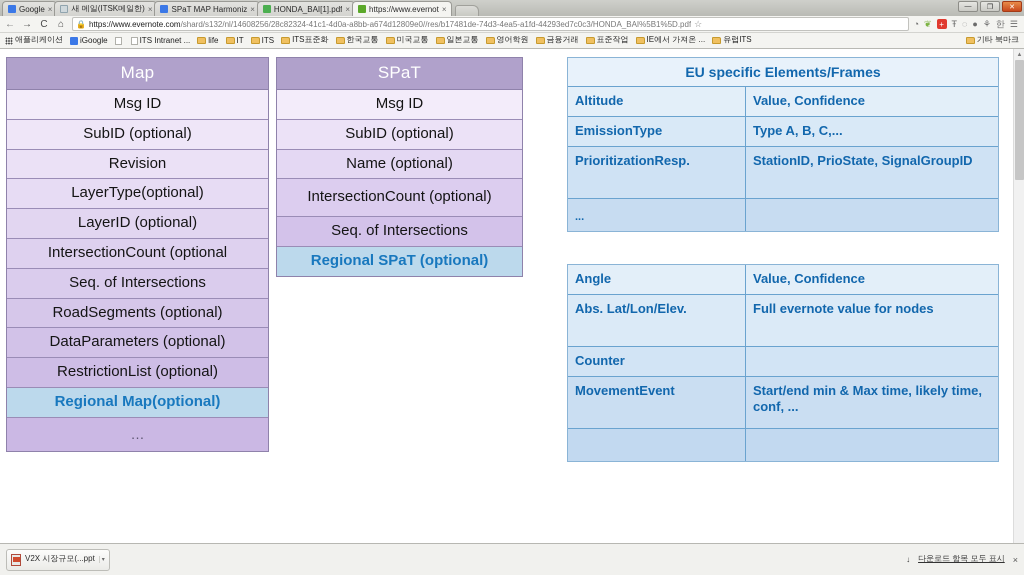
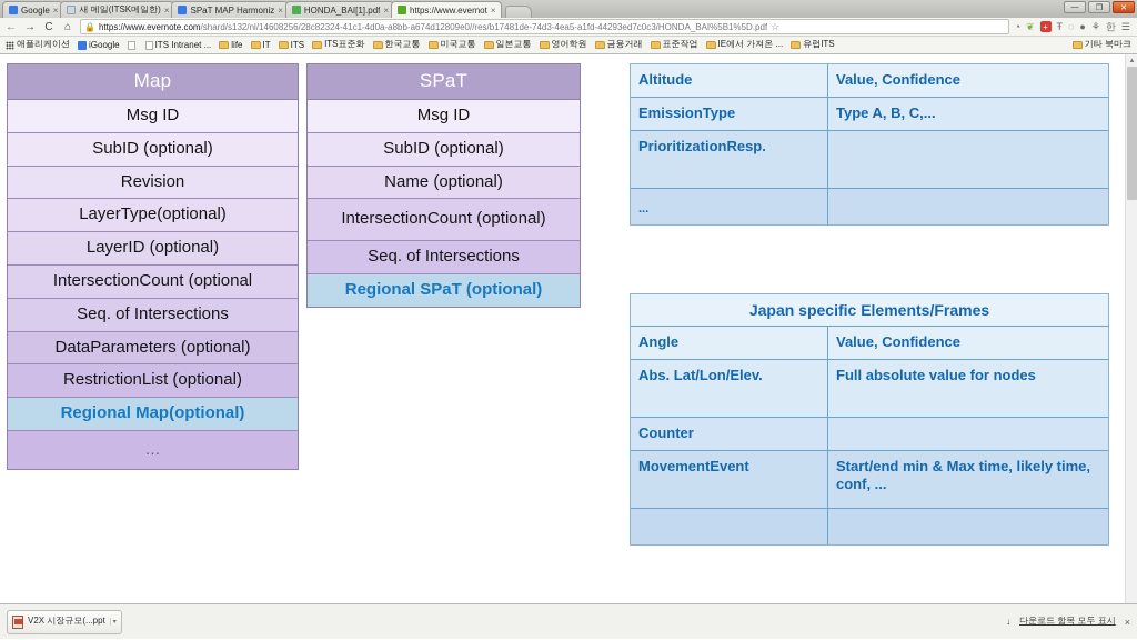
  Google
  ×
  새 메일(ITSK메일한)
  ×
  SPaT MAP Harmoniz
  ×
  HONDA_BAI[1].pdf
  ×
  https://www.evernot
  ×
  ←
  →
  C
  ⌂
  🔒
  https://www.evernote.com/shard/s132/nl/14608256/28c82324-41c1-4d0a-a8bb-a674d12809e0//res/b17481de-74d3-4ea5-a1fd-44293ed7c0c3/HONDA_BAI%5B1%5D.pdf
  ☆
  ◔
  ❦
  +
  Ŧ
  ◌
  ●
  ⚘
  한
  ☰
  애플리케이션
  iGoogle
  ITS Intranet ...
  life
  IT
  ITS
  ITS표준화
  한국교통
  미국교통
  일본교통
  영어학원
  금융거래
  표준작업
  IE에서 가져온 ...
  유럽ITS
  기타 북마크
  Map
  Msg ID
  SubID (optional)
  Revision
  LayerType(optional)
  LayerID (optional)
  IntersectionCount (optional
  Seq. of Intersections
- RoadSegments (optional)
  DataParameters (optional)
  RestrictionList (optional)
  Regional Map(optional)
  …
  SPaT
  Msg ID
  SubID (optional)
  Name (optional)
  IntersectionCount (optional)
  Seq. of Intersections
  Regional SPaT (optional)
- EU specific Elements/Frames
  Altitude
  Value, Confidence
  EmissionType
  Type A, B, C,...
  PrioritizationResp.
- StationID, PrioState, SignalGroupID
  ...
+ Japan specific Elements/Frames
  Angle
  Value, Confidence
  Abs. Lat/Lon/Elev.
- Full evernote value for nodes
+ Full absolute value for nodes
  Counter
  MovementEvent
  Start/end min & Max time, likely time, conf, ...
  V2X 시장규모(...ppt
  ↓
  다운로드 항목 모두 표시
  ×
